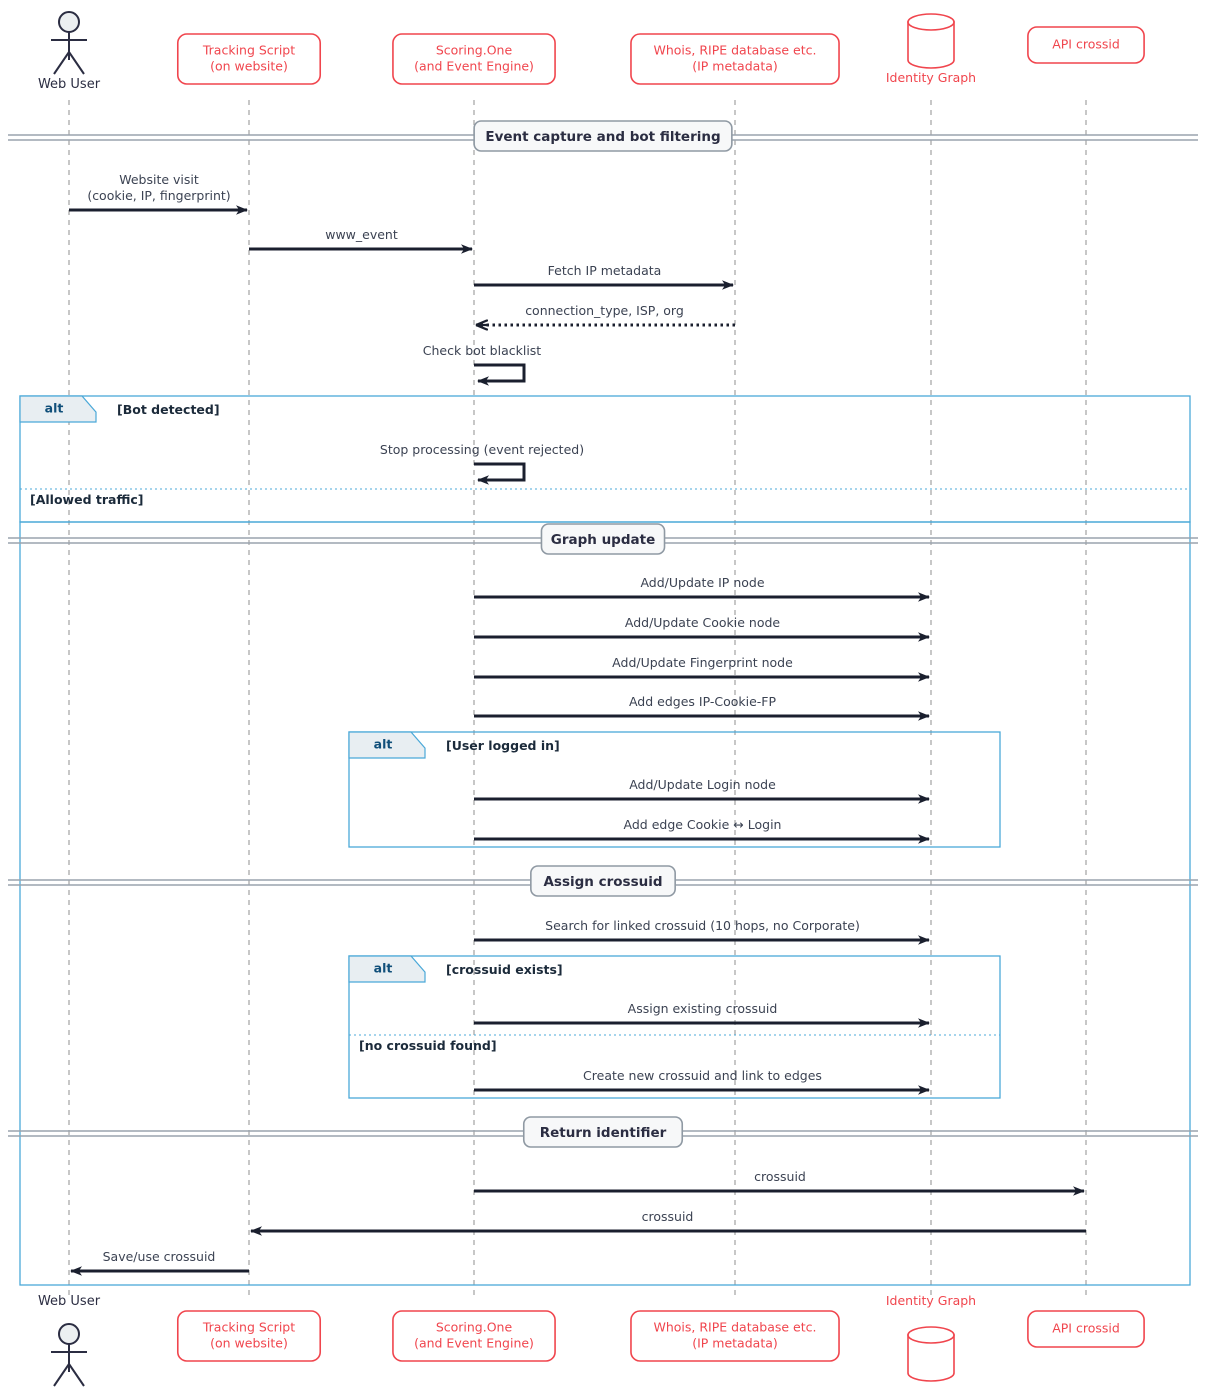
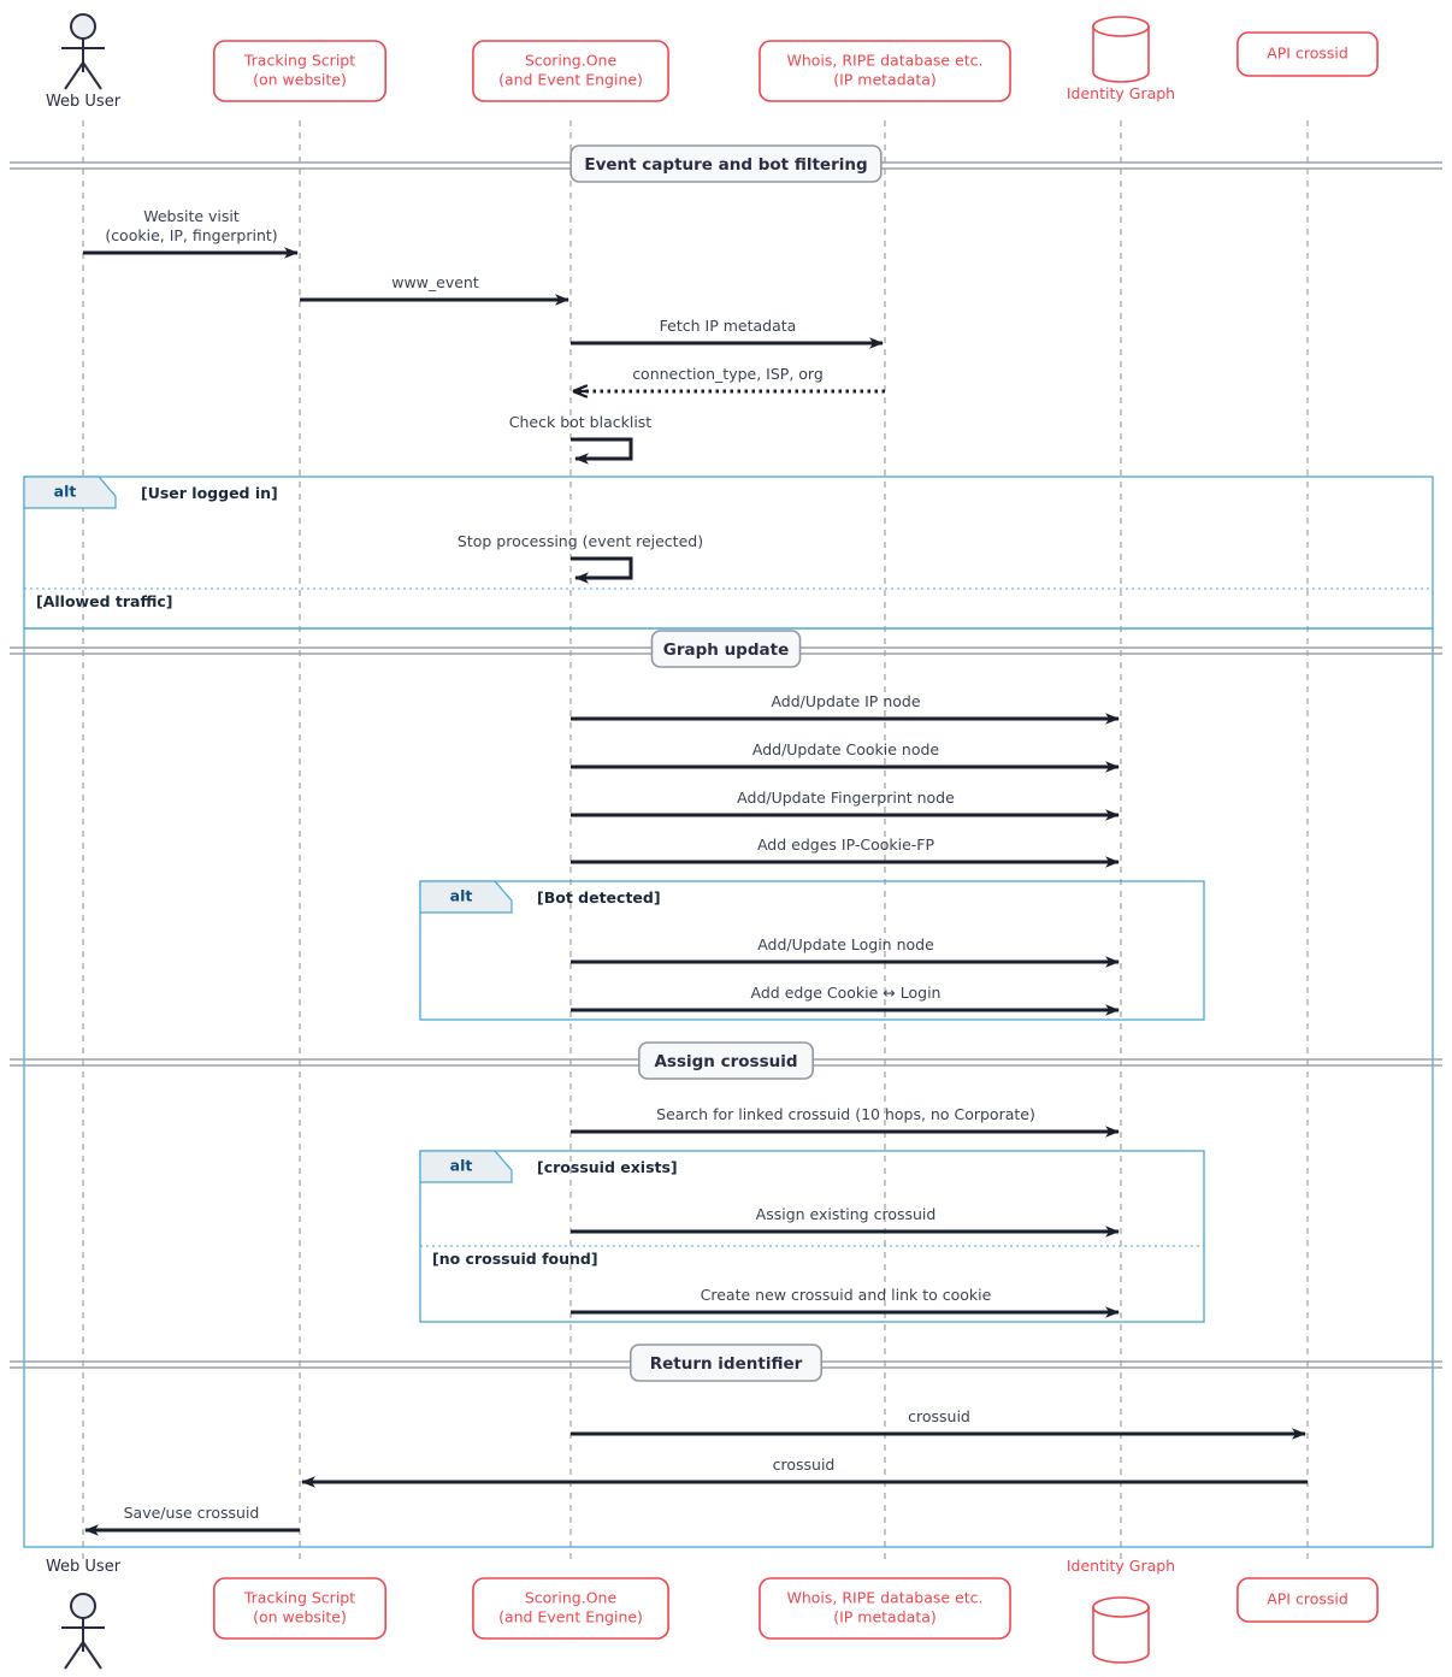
  alt
- [Bot detected]
+ [User logged in]
  [Allowed traffic]
  alt
- [User logged in]
+ [Bot detected]
  alt
  [crossuid exists]
  [no crossuid found]
  Event capture and bot filtering
  Graph update
  Assign crossuid
  Return identifier
  Website visit
  (cookie, IP, fingerprint)
  www_event
  Fetch IP metadata
  connection_type, ISP, org
  Check bot blacklist
  Stop processing (event rejected)
  Add/Update IP node
  Add/Update Cookie node
  Add/Update Fingerprint node
  Add edges IP-Cookie-FP
  Add/Update Login node
  Add edge Cookie ↔ Login
  Search for linked crossuid (10 hops, no Corporate)
  Assign existing crossuid
- Create new crossuid and link to edges
+ Create new crossuid and link to cookie
  crossuid
  crossuid
  Save/use crossuid
  Web User
  Tracking Script
  (on website)
  Scoring.One
  (and Event Engine)
  Whois, RIPE database etc.
  (IP metadata)
  Identity Graph
  API crossid
  Web User
  Tracking Script
  (on website)
  Scoring.One
  (and Event Engine)
  Whois, RIPE database etc.
  (IP metadata)
  Identity Graph
  API crossid
